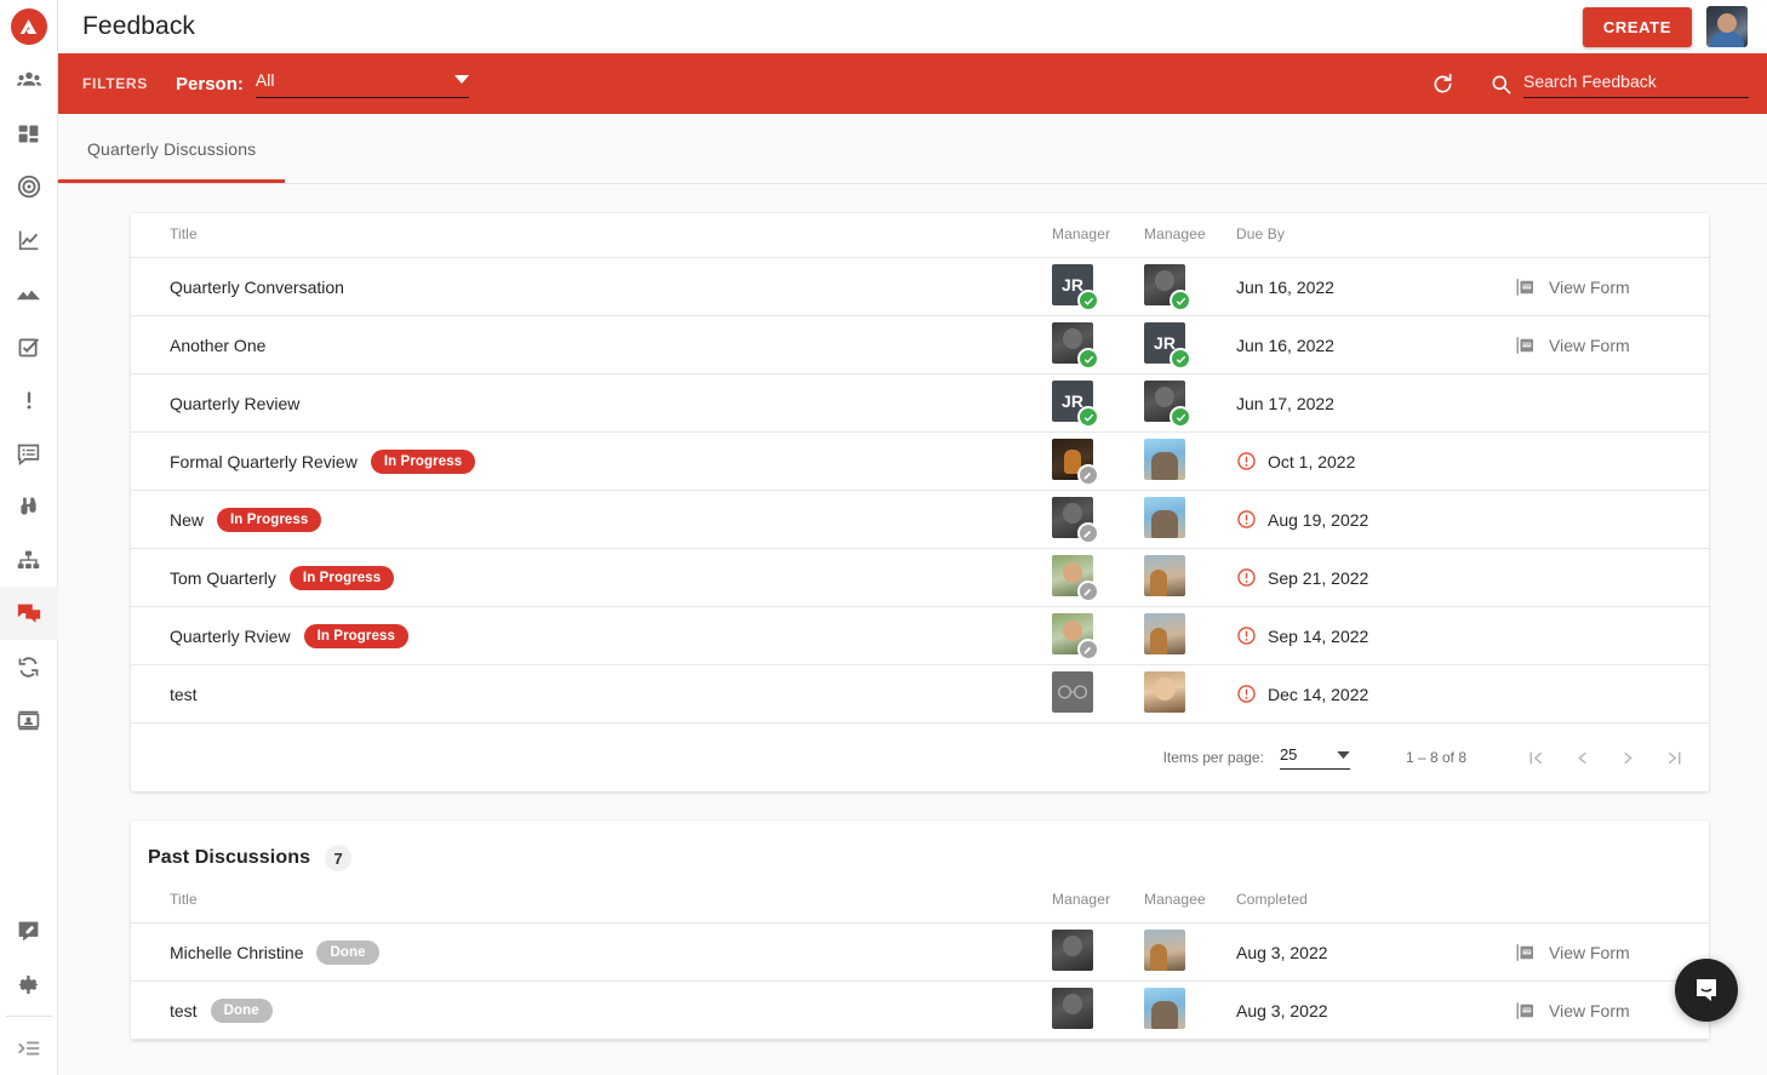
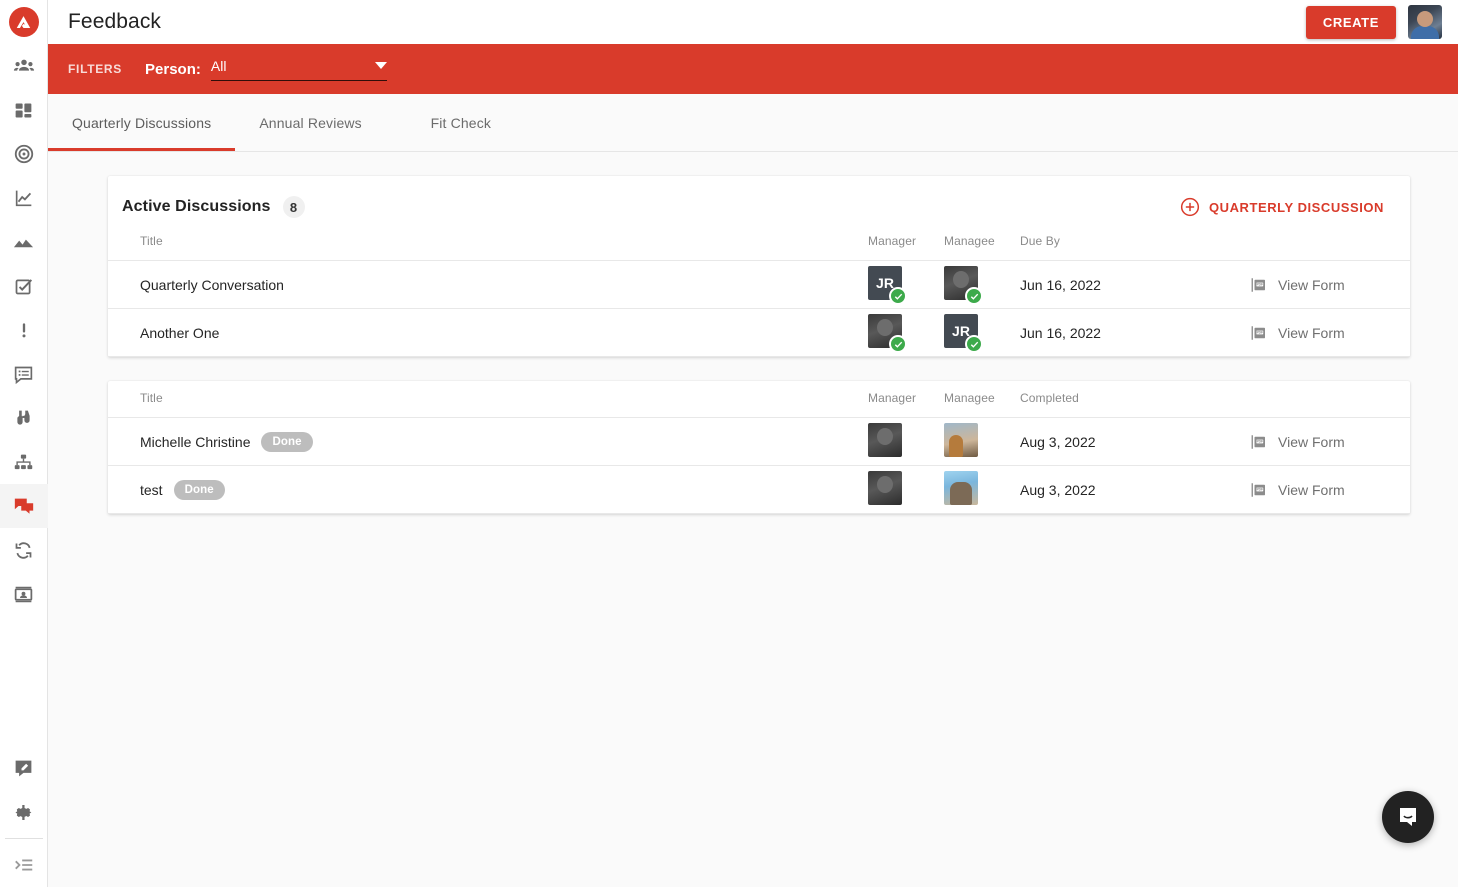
  Feedback
  CREATE
  FILTERS
  Person:
  All
- Search Feedback
  Quarterly Discussions
+ Annual Reviews
+ Fit Check
+ Active Discussions
+ 8
+ QUARTERLY DISCUSSION
  Title	Manager	Managee	Due By
  Quarterly Conversation	JR		Jun 16, 2022	View Form
  Another One		JR	Jun 16, 2022	View Form
- Quarterly Review	JR		Jun 17, 2022
- Formal Quarterly Review In Progress			Oct 1, 2022
- New In Progress			Aug 19, 2022
- Tom Quarterly In Progress			Sep 21, 2022
- Quarterly Rview In Progress			Sep 14, 2022
- test			Dec 14, 2022
- Items per page:
- 25
- 1 – 8 of 8
- Past Discussions
- 7
  Title	Manager	Managee	Completed
  Michelle Christine Done			Aug 3, 2022	View Form
  test Done			Aug 3, 2022	View Form
